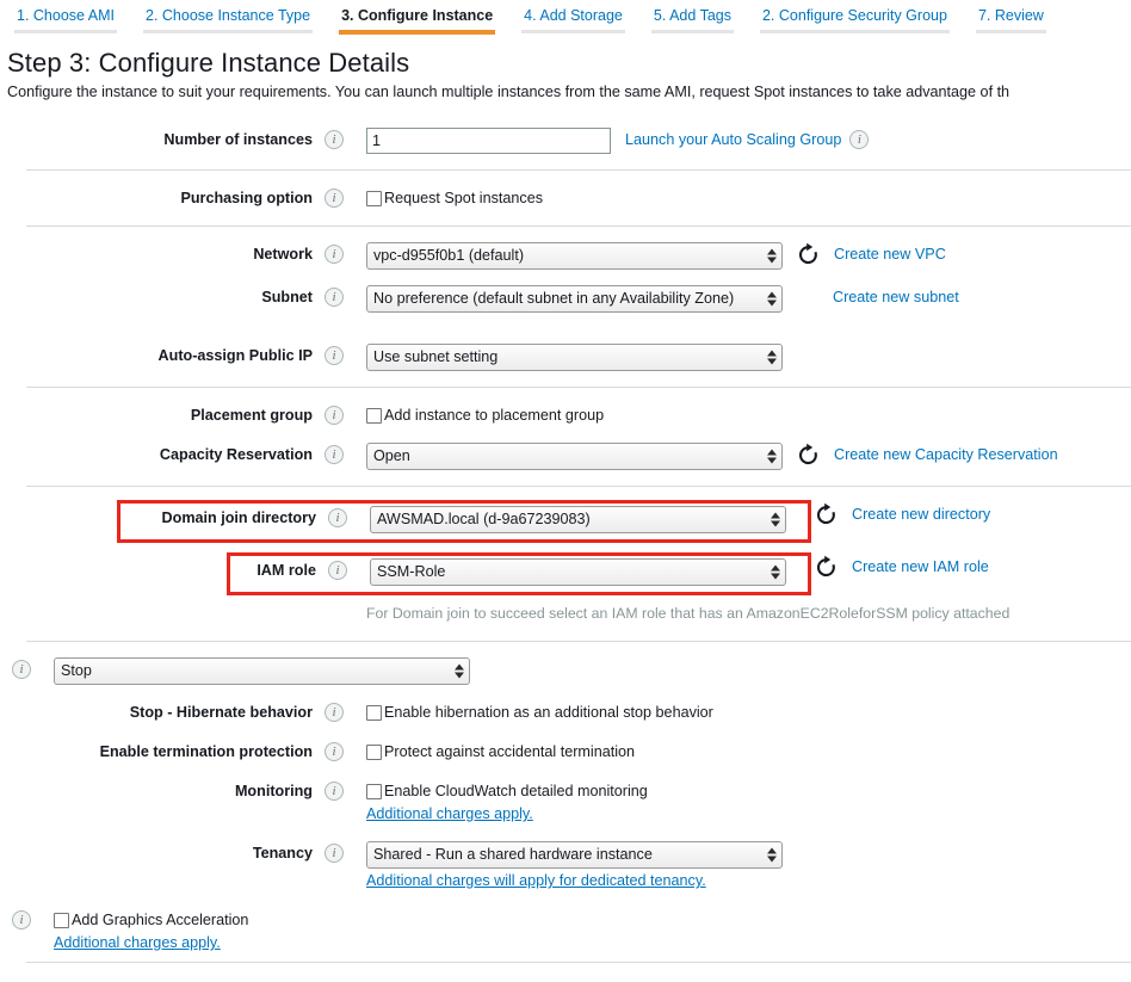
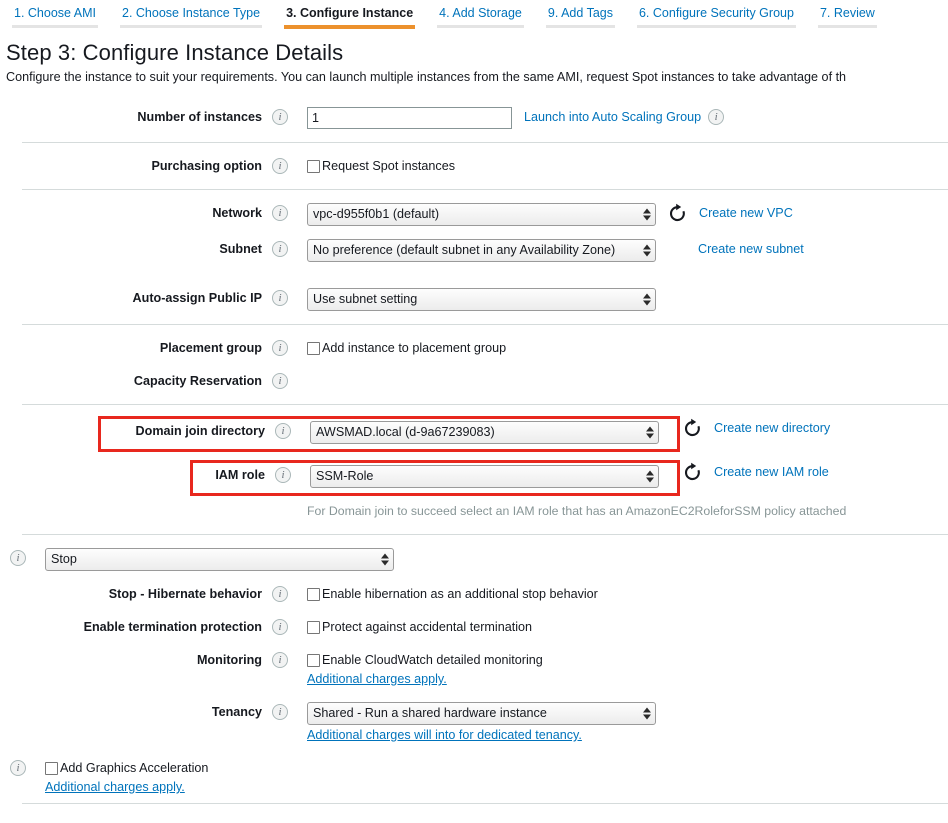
  1. Choose AMI
  2. Choose Instance Type
  3. Configure Instance
  4. Add Storage
- 5. Add Tags
+ 9. Add Tags
- 2. Configure Security Group
+ 6. Configure Security Group
  7. Review
  Step 3: Configure Instance Details
  Configure the instance to suit your requirements. You can launch multiple instances from the same AMI, request Spot instances to take advantage of th
  Number of instances
  i
  1
- Launch your Auto Scaling Group
+ Launch into Auto Scaling Group
  i
  Purchasing option
  i
  Request Spot instances
  Network
  i
  vpc-d955f0b1 (default)
  Create new VPC
  Subnet
  i
  No preference (default subnet in any Availability Zone)
  Create new subnet
  Auto-assign Public IP
  i
  Use subnet setting
  Placement group
  i
  Add instance to placement group
  Capacity Reservation
  i
- Open
- Create new Capacity Reservation
  Domain join directory
  i
  AWSMAD.local (d-9a67239083)
  Create new directory
  IAM role
  i
  SSM-Role
  Create new IAM role
  For Domain join to succeed select an IAM role that has an AmazonEC2RoleforSSM policy attached
  i
  Stop
  Stop - Hibernate behavior
  i
  Enable hibernation as an additional stop behavior
  Enable termination protection
  i
  Protect against accidental termination
  Monitoring
  i
  Enable CloudWatch detailed monitoring
  Additional charges apply.
  Tenancy
  i
  Shared - Run a shared hardware instance
- Additional charges will apply for dedicated tenancy.
+ Additional charges will into for dedicated tenancy.
  i
  Add Graphics Acceleration
  Additional charges apply.
